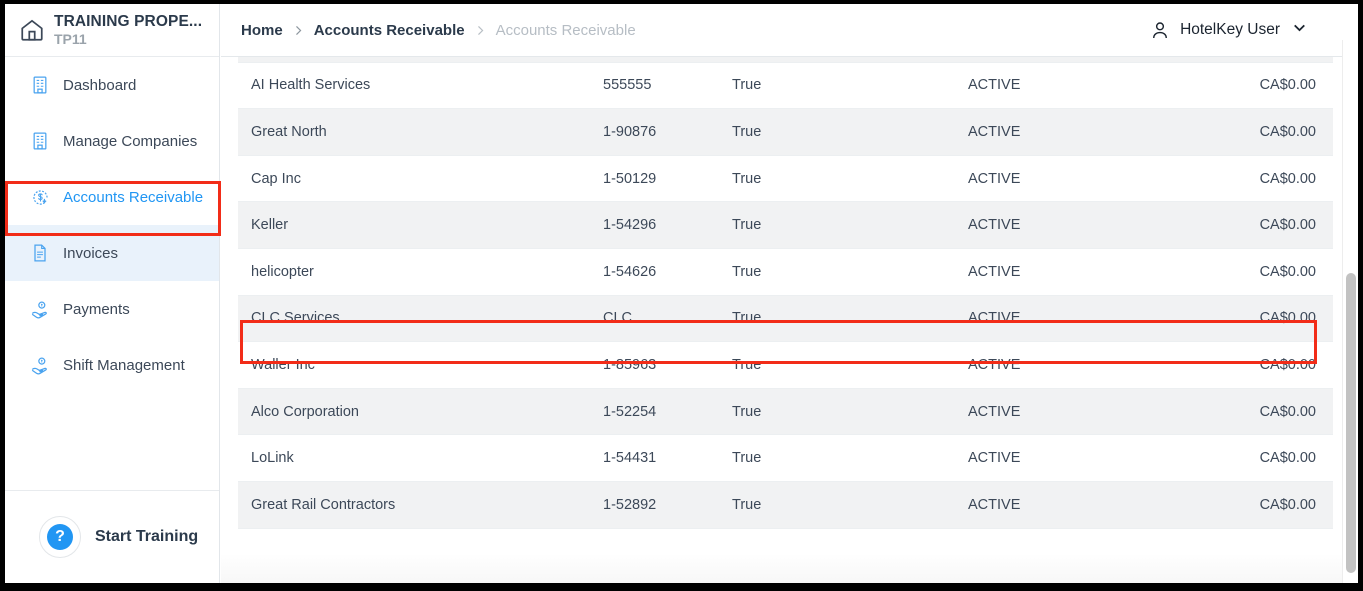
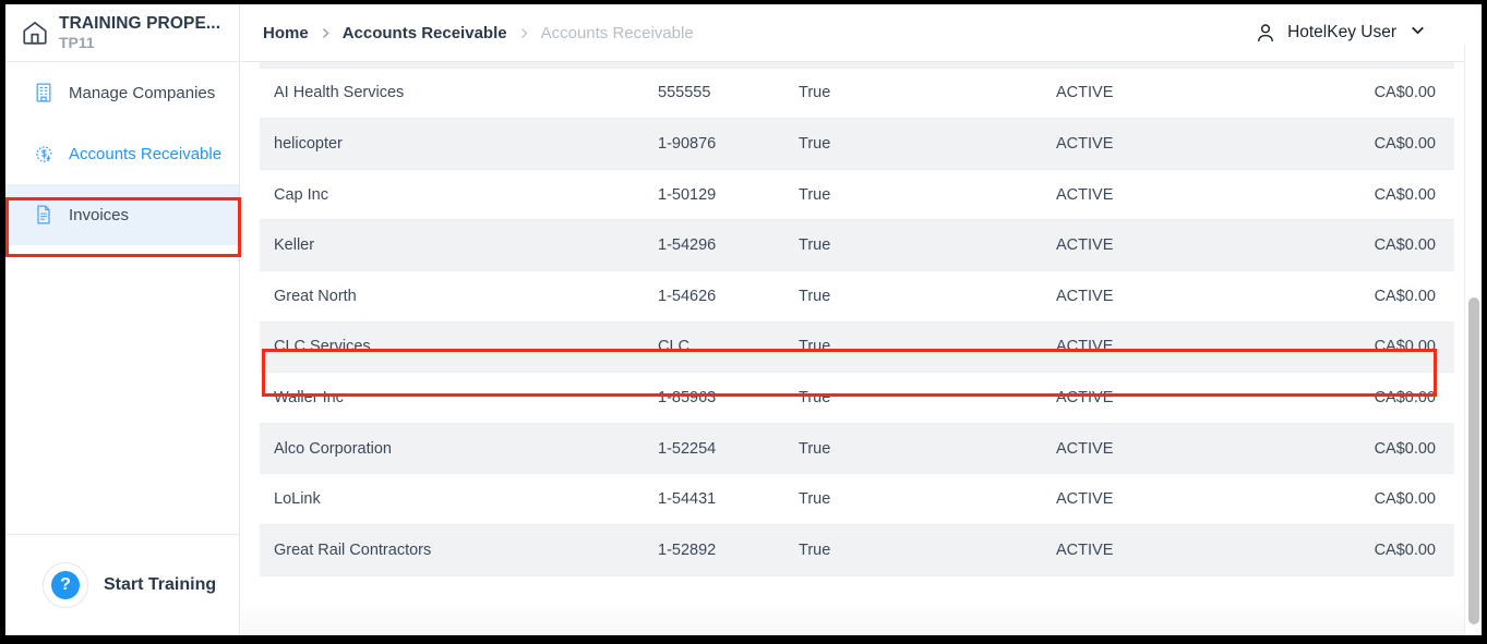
  TRAINING PROPE...
  TP11
- Dashboard
  Manage Companies
  Accounts Receivable
  Invoices
- Payments
- Shift Management
  ?
  Start Training
  Home
  Accounts Receivable
  Accounts Receivable
  HotelKey User
  AI Health Services
  555555
  True
  ACTIVE
  CA$0.00
- Great North
+ helicopter
  1-90876
  True
  ACTIVE
  CA$0.00
  Cap Inc
  1-50129
  True
  ACTIVE
  CA$0.00
  Keller
  1-54296
  True
  ACTIVE
  CA$0.00
- helicopter
+ Great North
  1-54626
  True
  ACTIVE
  CA$0.00
  CLC Services
  CLC
  True
  ACTIVE
  CA$0.00
  Waller Inc
  1-85963
  True
  ACTIVE
  CA$0.00
  Alco Corporation
  1-52254
  True
  ACTIVE
  CA$0.00
  LoLink
  1-54431
  True
  ACTIVE
  CA$0.00
  Great Rail Contractors
  1-52892
  True
  ACTIVE
  CA$0.00
